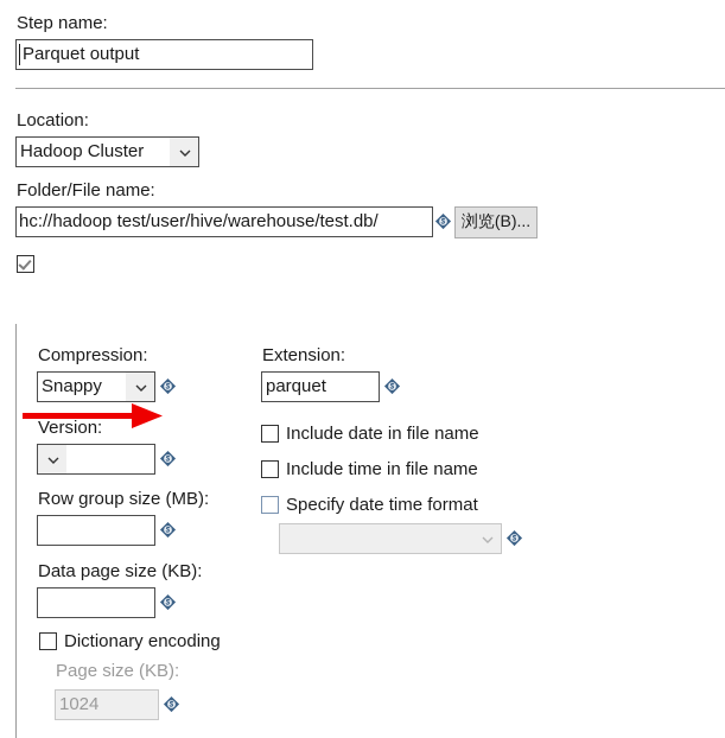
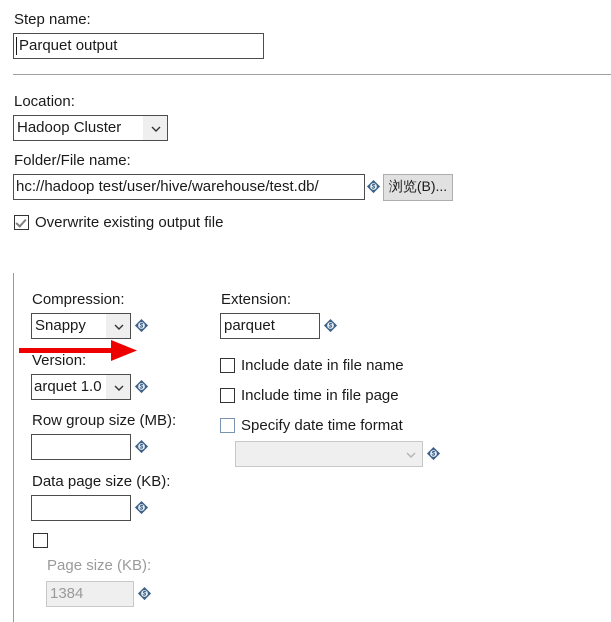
  Step name:
  Parquet output
  Location:
  Hadoop Cluster
  Folder/File name:
  hc://hadoop test/user/hive/warehouse/test.db/
  浏览(B)...
+ Overwrite existing output file
  Compression:
  Snappy
  Version:
+ arquet 1.0
  Row group size (MB):
  Data page size (KB):
- Dictionary encoding
  Page size (KB):
- 1024
+ 1384
  Extension:
  parquet
  Include date in file name
- Include time in file name
+ Include time in file page
  Specify date time format
